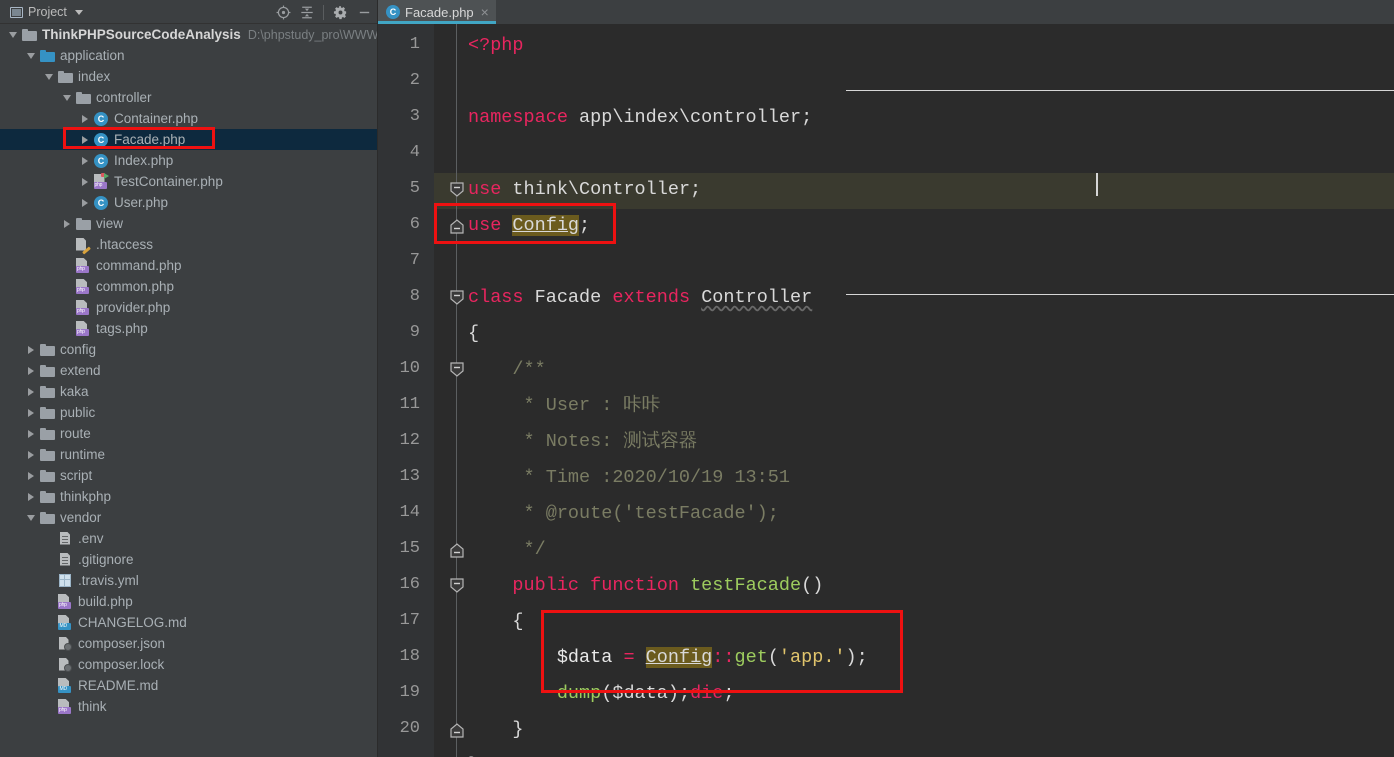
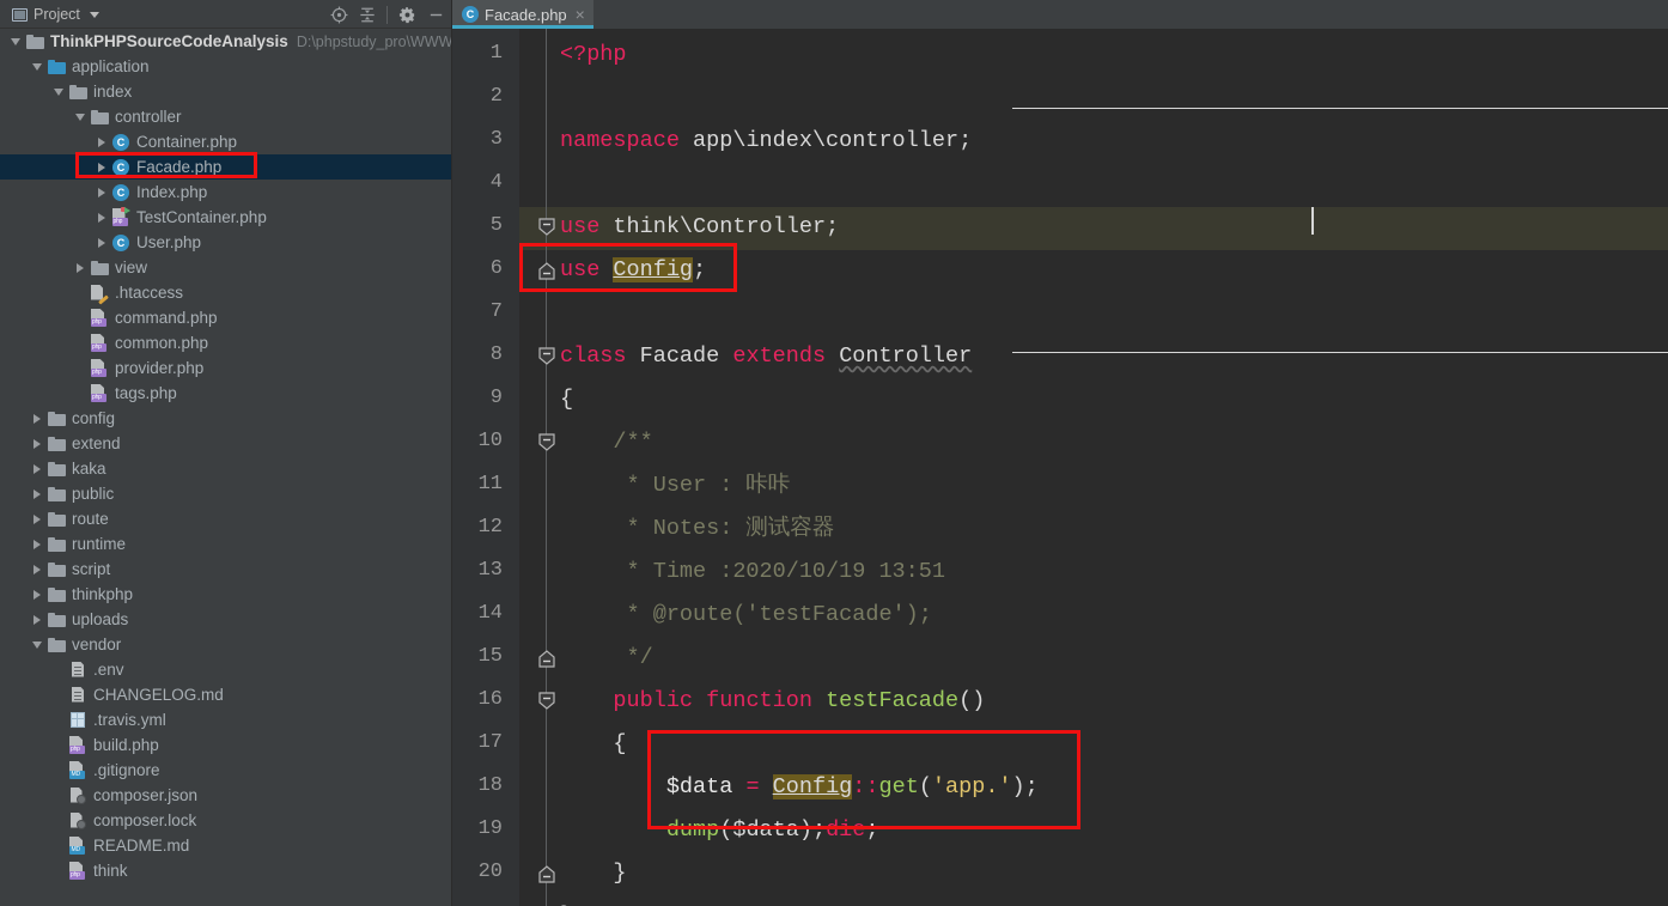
  Project
  ThinkPHPSourceCodeAnalysis
  D:\phpstudy_pro\WWW
  application
  index
  controller
  C
  Container.php
  C
  Facade.php
  C
  Index.php
  TestContainer.php
  C
  User.php
  view
  .htaccess
  command.php
  common.php
  provider.php
  tags.php
  config
  extend
  kaka
  public
  route
  runtime
  script
  thinkphp
+ uploads
  vendor
  .env
- .gitignore
+ CHANGELOG.md
  .travis.yml
  build.php
- CHANGELOG.md
+ .gitignore
  composer.json
  composer.lock
  README.md
  think
  C
  Facade.php
  ×
  1
  2
  3
  4
  5
  6
  7
  8
  9
  10
  11
  12
  13
  14
  15
  16
  17
  18
  19
  20
  <?php
  namespace app\index\controller;
  use think\Controller;
  use Config;
  class Facade extends Controller
  {
  /**
  * User : 咔咔
  * Notes: 测试容器
  * Time :2020/10/19 13:51
  * @route('testFacade');
  */
  public function testFacade()
  {
  $data = Config::get('app.');
  dump($data);die;
  }
